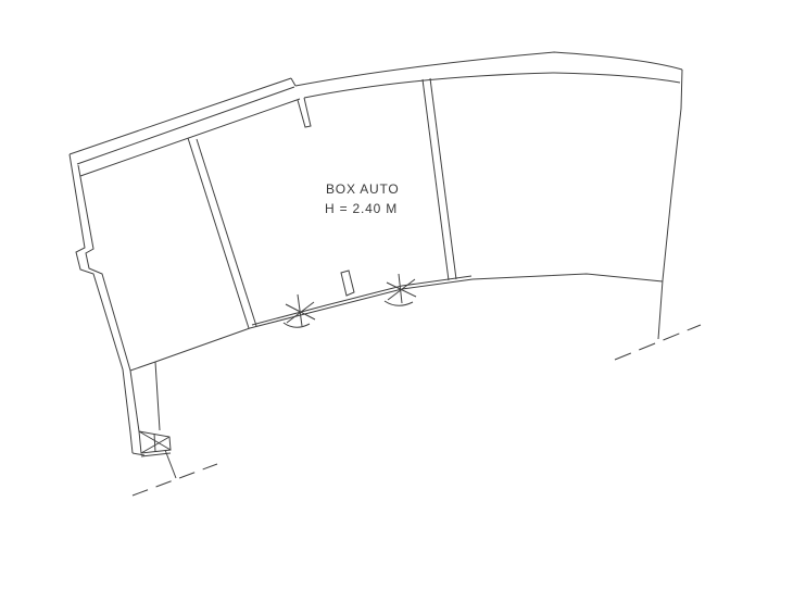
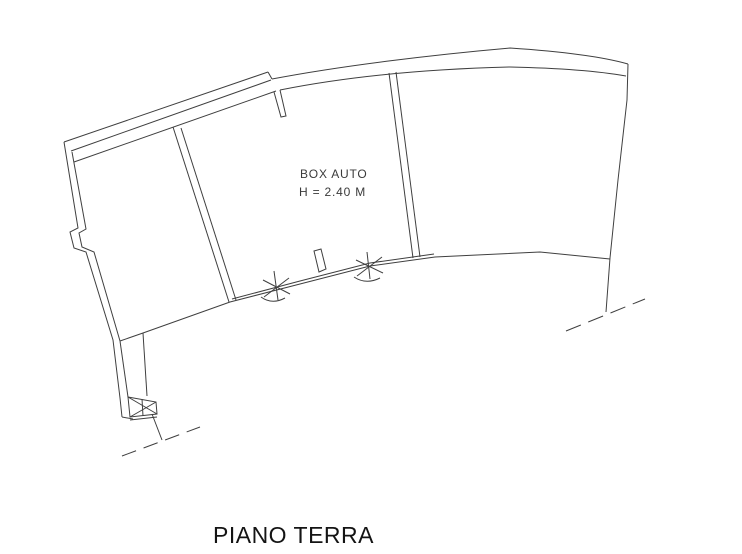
  BOX AUTO
  H = 2.40 M
+ PIANO TERRA
